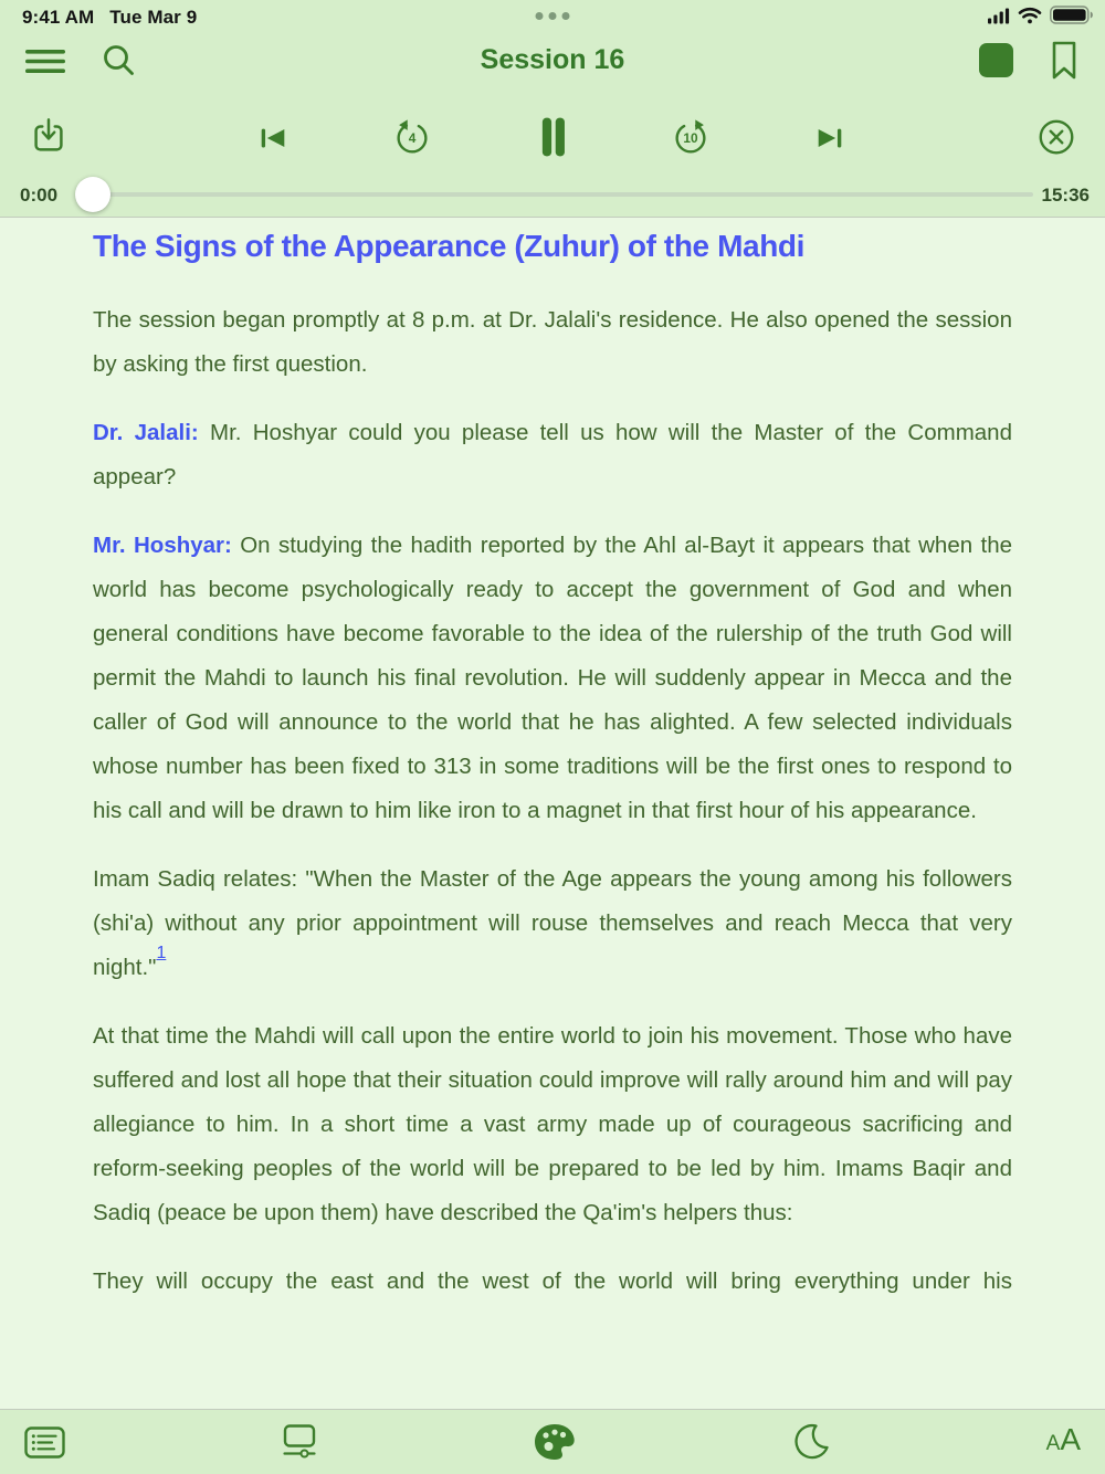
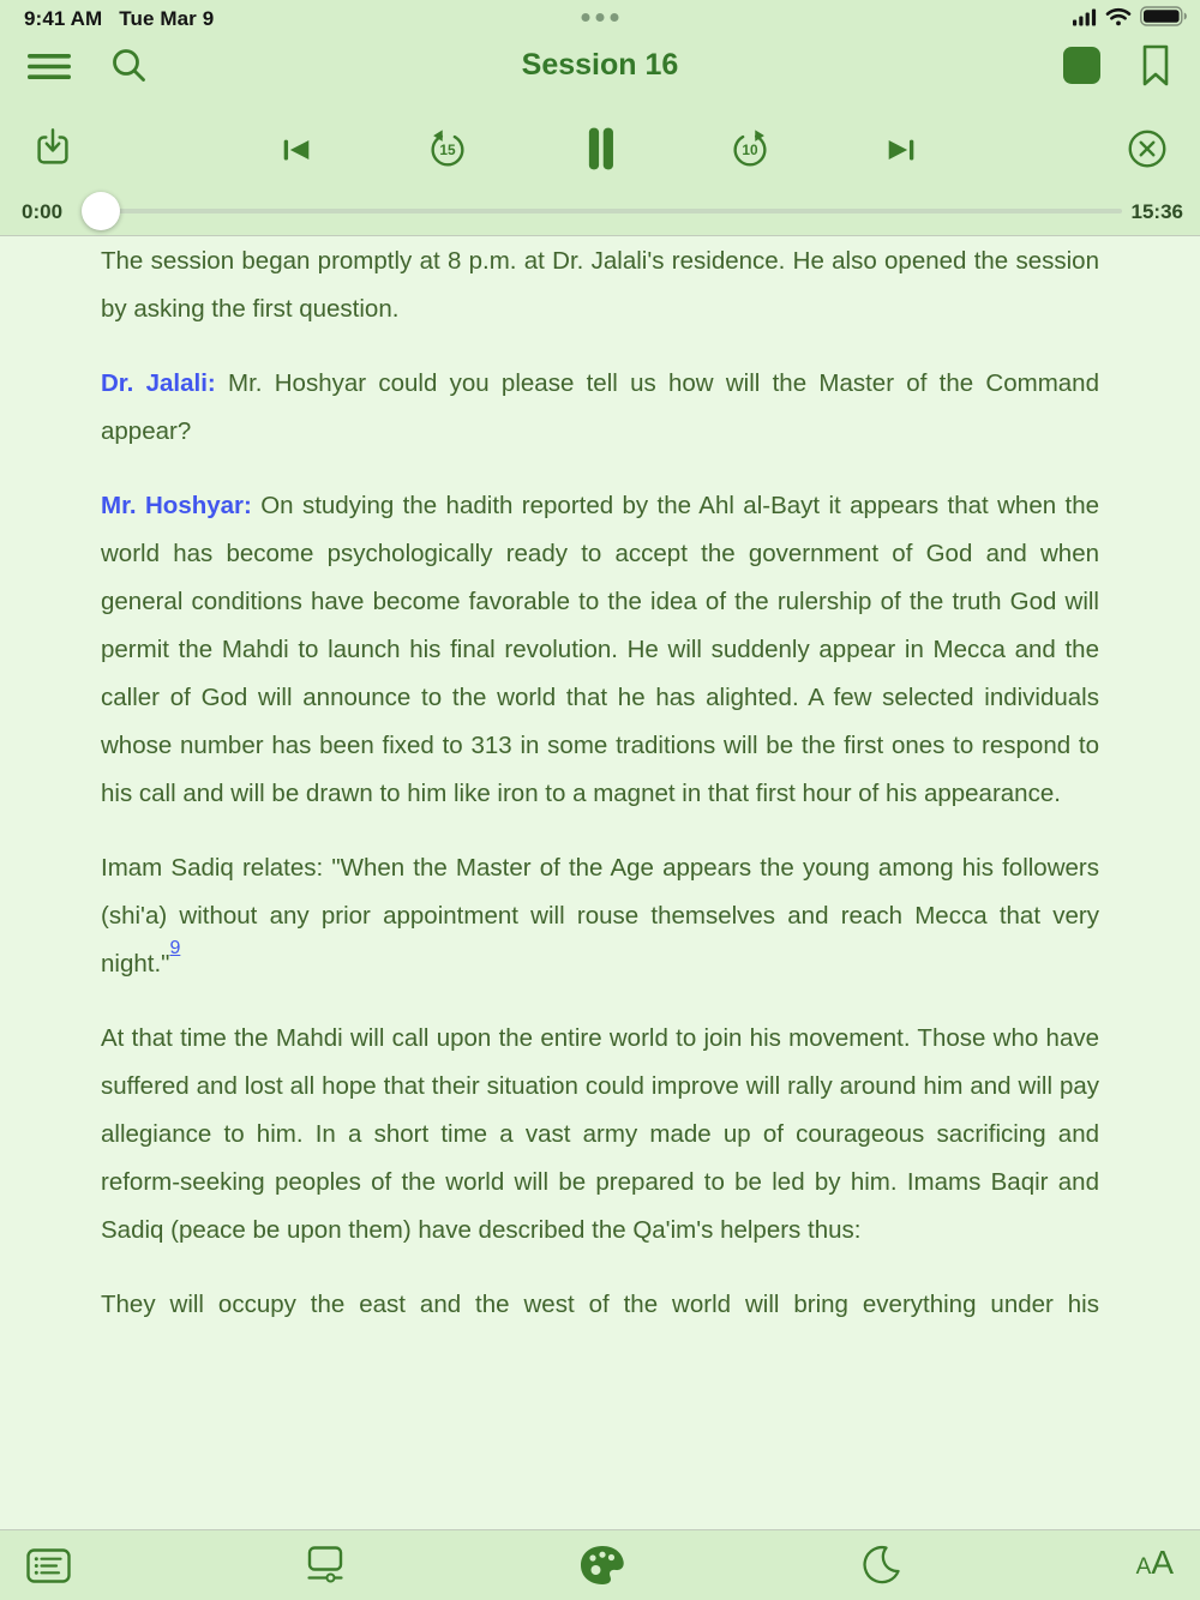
  9:41 AM
  Tue Mar 9
  Session 16
- 4
+ 15
  10
  0:00
  15:36
- The Signs of the Appearance (Zuhur) of the Mahdi
  The session began promptly at 8 p.m. at Dr. Jalali's residence. He also opened the session by asking the first question.
  Dr. Jalali: Mr. Hoshyar could you please tell us how will the Master of the Command appear?
  Mr. Hoshyar: On studying the hadith reported by the Ahl al-Bayt it appears that when the world has become psychologically ready to accept the government of God and when general conditions have become favorable to the idea of the rulership of the truth God will permit the Mahdi to launch his final revolution. He will suddenly appear in Mecca and the caller of God will announce to the world that he has alighted. A few selected individuals whose number has been fixed to 313 in some traditions will be the first ones to respond to his call and will be drawn to him like iron to a magnet in that first hour of his appearance.
- Imam Sadiq relates: "When the Master of the Age appears the young among his followers (shi'a) without any prior appointment will rouse themselves and reach Mecca that very night."1
+ Imam Sadiq relates: "When the Master of the Age appears the young among his followers (shi'a) without any prior appointment will rouse themselves and reach Mecca that very night."9
  At that time the Mahdi will call upon the entire world to join his movement. Those who have suffered and lost all hope that their situation could improve will rally around him and will pay allegiance to him. In a short time a vast army made up of courageous sacrificing and reform-seeking peoples of the world will be prepared to be led by him. Imams Baqir and Sadiq (peace be upon them) have described the Qa'im's helpers thus:
  They will occupy the east and the west of the world will bring everything under his
  AA
